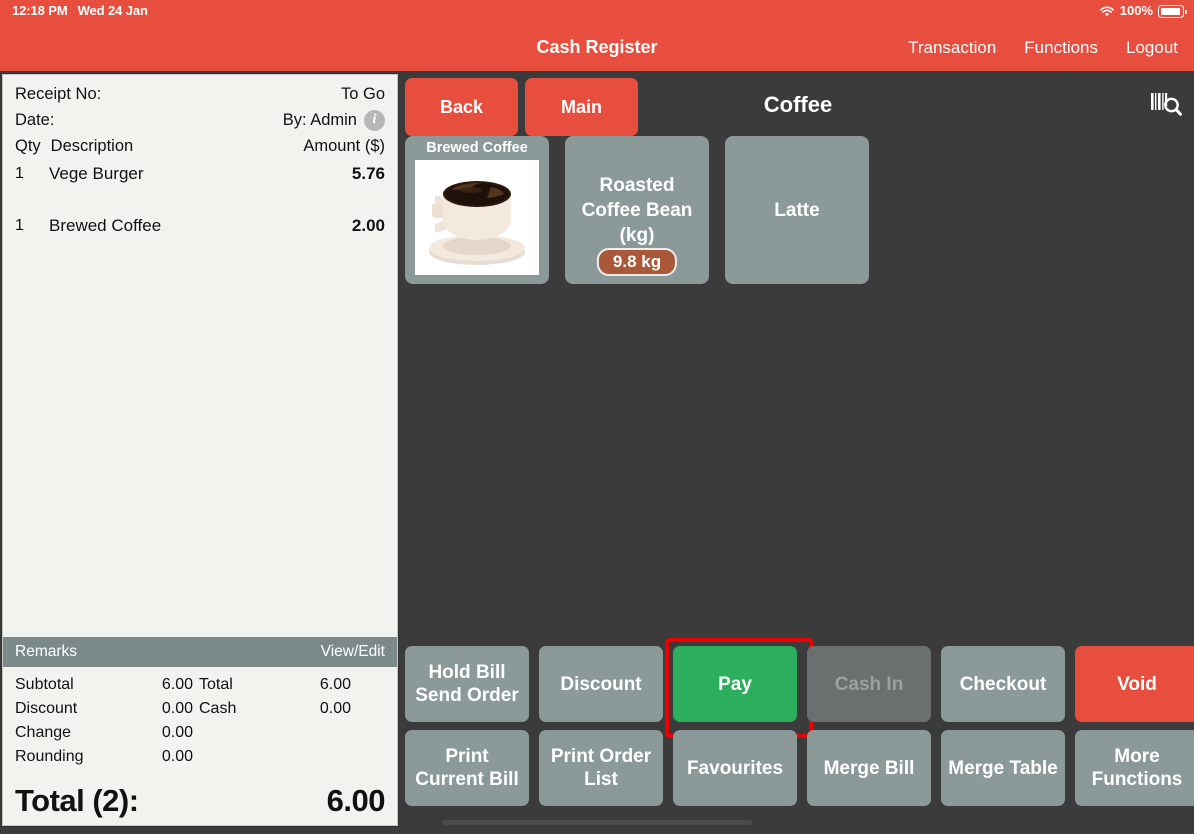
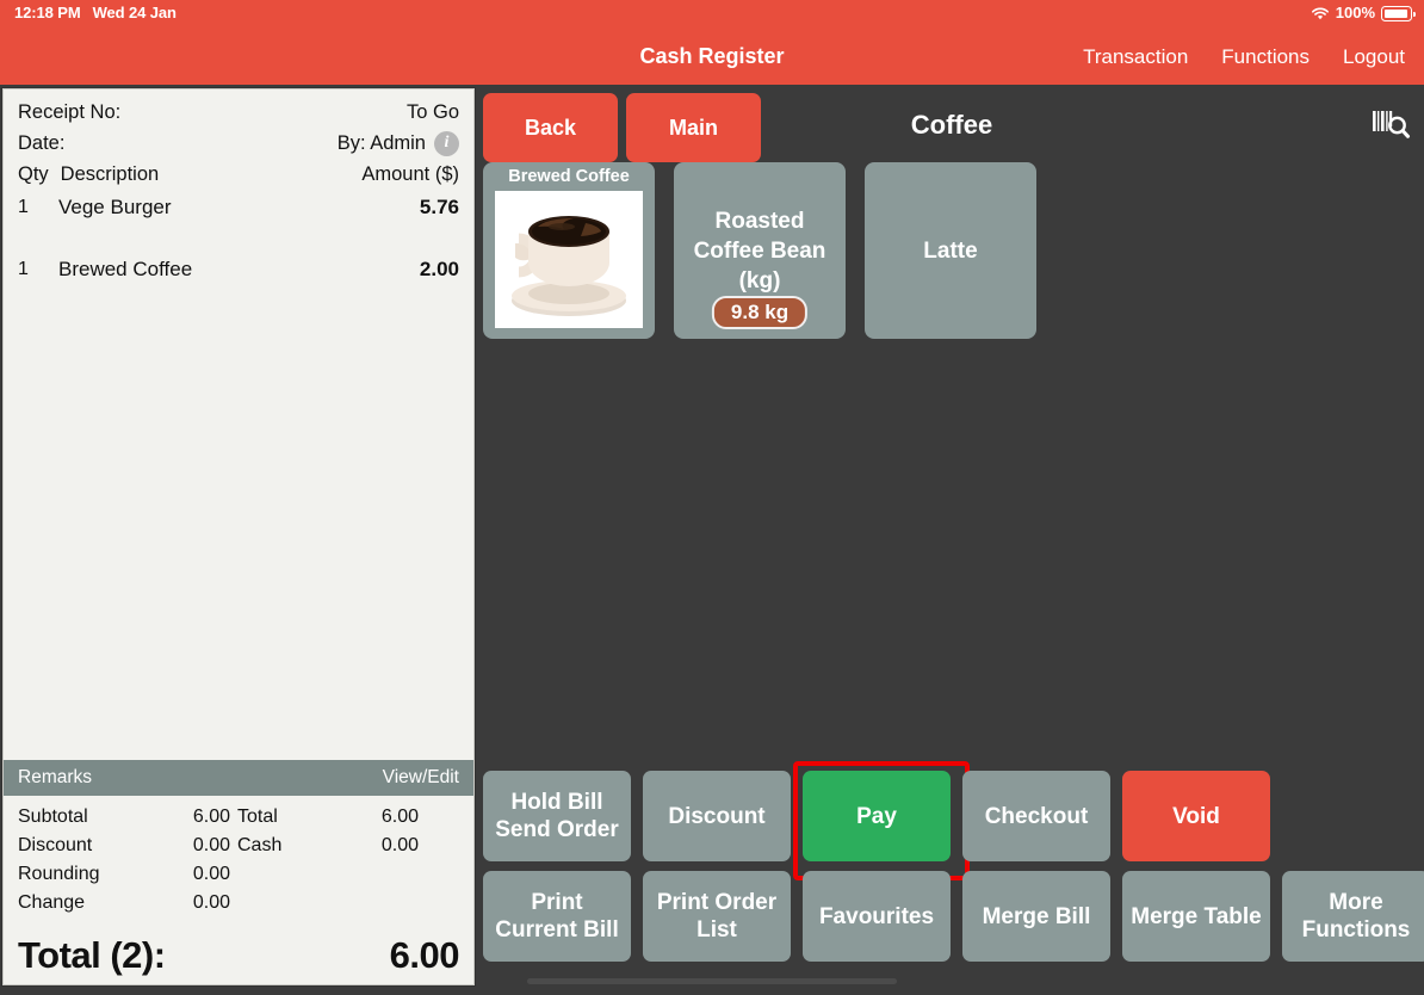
  12:18 PM
  Wed 24 Jan
  100%
  Cash Register
  Transaction
  Functions
  Logout
  Receipt No:
  To Go
  Date:
  By: Admin
  i
  Qty
  Description
  Amount ($)
  1
  Vege Burger
  5.76
  1
  Brewed Coffee
  2.00
  Remarks
  View/Edit
  Subtotal
  6.00
  Total
  6.00
  Discount
  0.00
  Cash
  0.00
- Change
+ Rounding
  0.00
- Rounding
+ Change
  0.00
  Total (2):
  6.00
  Back
  Main
  Coffee
  Brewed Coffee
  Roasted Coffee Bean (kg)
  9.8 kg
  Latte
  Hold Bill
  Send Order
  Discount
  Pay
- Cash In
  Checkout
  Void
  Print
  Current Bill
  Print Order
  List
  Favourites
  Merge Bill
  Merge Table
  More
  Functions
